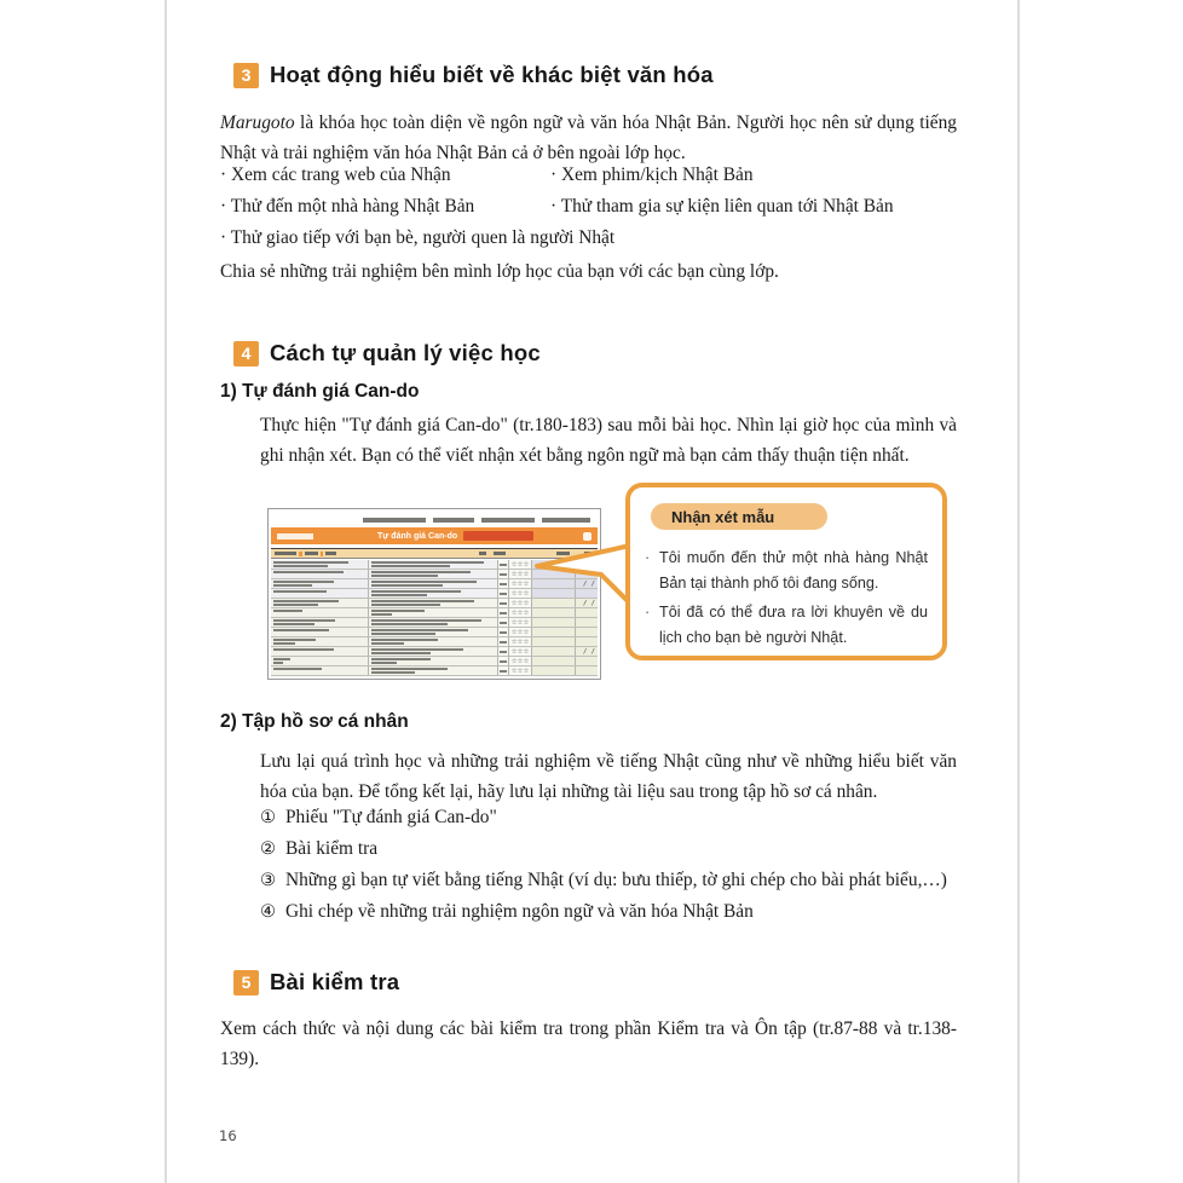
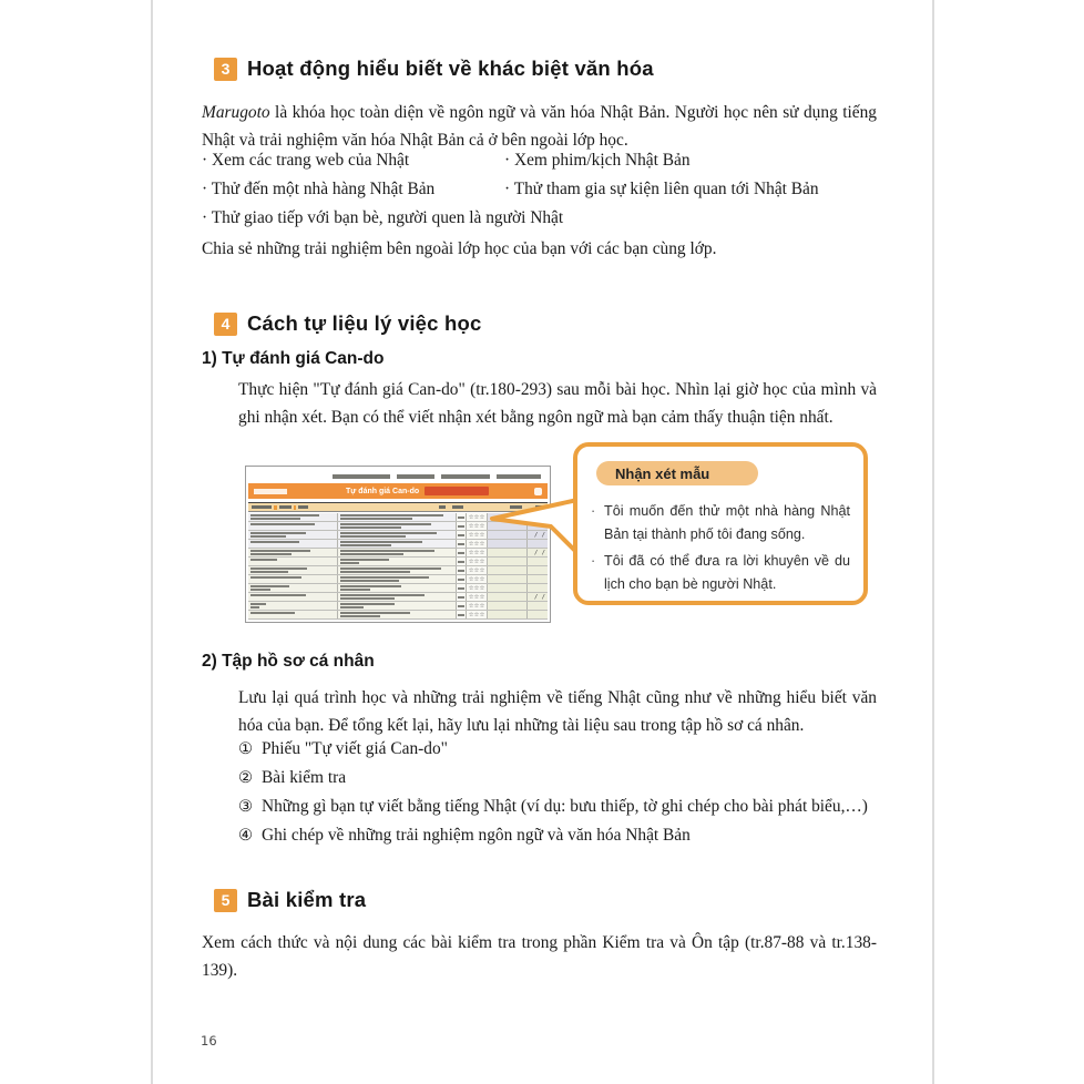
  3
  Hoạt động hiểu biết về khác biệt văn hóa
  Marugoto là khóa học toàn diện về ngôn ngữ và văn hóa Nhật Bản. Người học nên sử dụng tiếng Nhật và trải nghiệm văn hóa Nhật Bản cả ở bên ngoài lớp học.
- · Xem các trang web của Nhận
+ · Xem các trang web của Nhật
  · Xem phim/kịch Nhật Bản
  · Thử đến một nhà hàng Nhật Bản
  · Thử tham gia sự kiện liên quan tới Nhật Bản
  · Thử giao tiếp với bạn bè, người quen là người Nhật
- Chia sẻ những trải nghiệm bên mình lớp học của bạn với các bạn cùng lớp.
+ Chia sẻ những trải nghiệm bên ngoài lớp học của bạn với các bạn cùng lớp.
  4
- Cách tự quản lý việc học
+ Cách tự liệu lý việc học
  1) Tự đánh giá Can-do
- Thực hiện "Tự đánh giá Can-do" (tr.180-183) sau mỗi bài học. Nhìn lại giờ học của mình và ghi nhận xét. Bạn có thể viết nhận xét bằng ngôn ngữ mà bạn cảm thấy thuận tiện nhất.
+ Thực hiện "Tự đánh giá Can-do" (tr.180-293) sau mỗi bài học. Nhìn lại giờ học của mình và ghi nhận xét. Bạn có thể viết nhận xét bằng ngôn ngữ mà bạn cảm thấy thuận tiện nhất.
  Nhận xét mẫu
  Tôi muốn đến thử một nhà hàng Nhật Bản tại thành phố tôi đang sống.
  Tôi đã có thể đưa ra lời khuyên về du lịch cho bạn bè người Nhật.
  2) Tập hồ sơ cá nhân
  Lưu lại quá trình học và những trải nghiệm về tiếng Nhật cũng như về những hiểu biết văn hóa của bạn. Để tổng kết lại, hãy lưu lại những tài liệu sau trong tập hồ sơ cá nhân.
- ① Phiếu "Tự đánh giá Can-do"
+ ① Phiếu "Tự viết giá Can-do"
  ② Bài kiểm tra
  ③ Những gì bạn tự viết bằng tiếng Nhật (ví dụ: bưu thiếp, tờ ghi chép cho bài phát biểu,…)
  ④ Ghi chép về những trải nghiệm ngôn ngữ và văn hóa Nhật Bản
  5
  Bài kiểm tra
  Xem cách thức và nội dung các bài kiểm tra trong phần Kiểm tra và Ôn tập (tr.87-88 và tr.138-139).
  16
